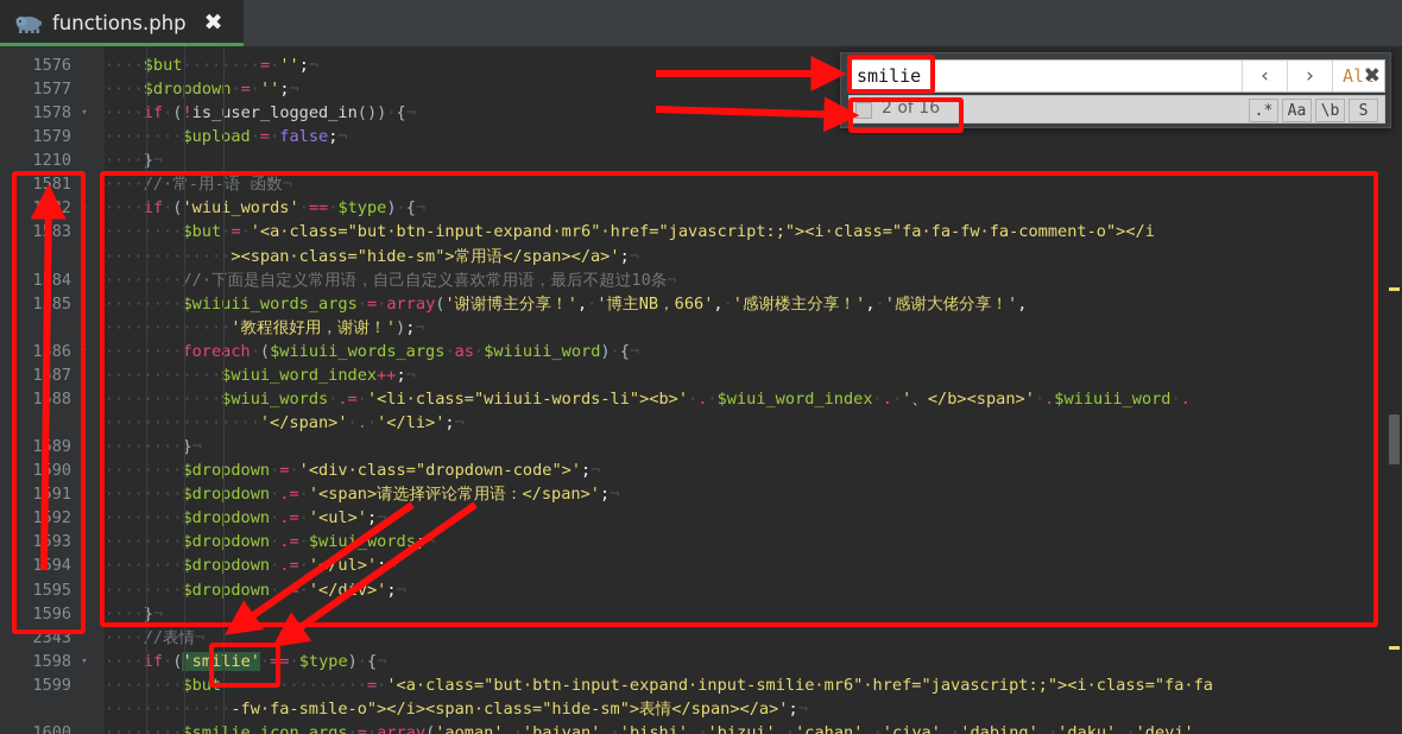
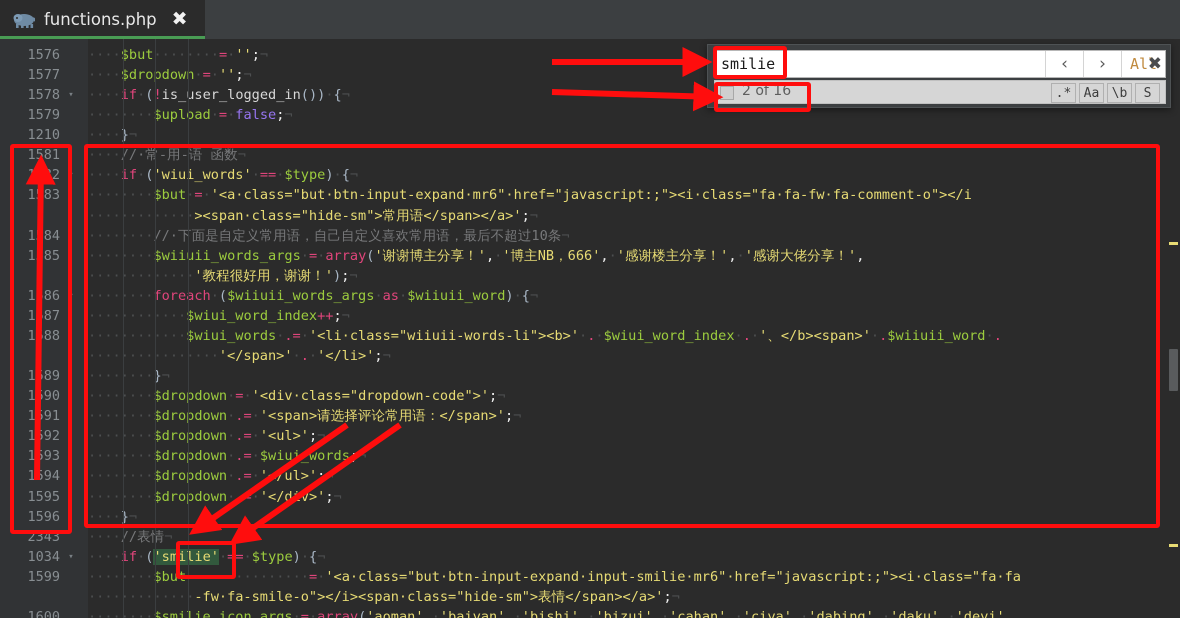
  functions.php
  ✖
  1576
  1577
  1578
  ▾
  1579
  1210
  1581
  182
  ▾
  183
  184
  185
  186
  ▾
  187
  188
  189
  190
  191
  192
  193
  194
  1595
  1596
  2343
- 1598
+ 1034
  ▾
  1599
  1600
  $but········=·'';¬
  ····
  $dropdown·=·'';¬
  ····
  if·(!is_user_logged_in())·{¬
  ····
  $upload·=·false;¬
  ········
  }¬
  ····
  //·常-用-语 函数¬
  ····
  if·('wiui_words'·==·$type)·{¬
  ····
  $but·=·'<a·class="but·btn-input-expand·mr6"·href="javascript:;"><i·class="fa·fa-fw·fa-comment-o"></i
  ········
  ><span·class="hide-sm">常用语</span></a>';¬
  ·············
  //·下面是自定义常用语，自己自定义喜欢常用语，最后不超过10条¬
  ········
  $wiiuii_words_args·=·array('谢谢博主分享！',·'博主NB，666',·'感谢楼主分享！',·'感谢大佬分享！',
  ········
  '教程很好用，谢谢！');¬
  ·············
  foreach·($wiiuii_words_args·as·$wiiuii_word)·{¬
  ········
  $wiui_word_index++;¬
  ············
  $wiui_words·.=·'<li·class="wiiuii-words-li"><b>'·.·$wiui_word_index·.·'、</b><span>'·.$wiiuii_word·.
  ············
  '</span>'·.·'</li>';¬
  ················
  }¬
  ········
  $dropdown·=·'<div·class="dropdown-code">';¬
  ········
  $dropdown·.=·'<span>请选择评论常用语：</span>';¬
  ········
  $dropdown·.=·'<ul>';¬
  ········
  $dropdown·.=·$wiuwords ¬
  ········
  $dropdown·.=·'/ul>';
  ········
  $dropdown· ·'</dv>';¬
  ········
  }¬
  ····
  //表情¬
  ····
  if·('smilie'·==·$type)·{¬
  ····
  $but···············=·'<a·class="but·btn-input-expand·input-smilie·mr6"·href="javascript:;"><i·class="fa·fa
  ········
  -fw·fa-smile-o"></i><span·class="hide-sm">表情</span></a>';¬
  ·············
  $smilie_icon_args·=·array('aoman' ·'baiyan' ·'bishi' ·'bizui' ·'cahan' ·'ciya' ·'dabing' ·'daku' ·'deyi'
  ········
  smilie
  ‹
  ›
  All
  ✖
  2 of 16
  .*
  Aa
  \b
  S
